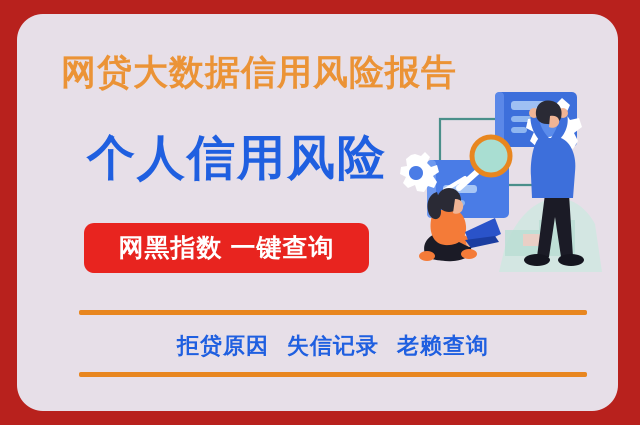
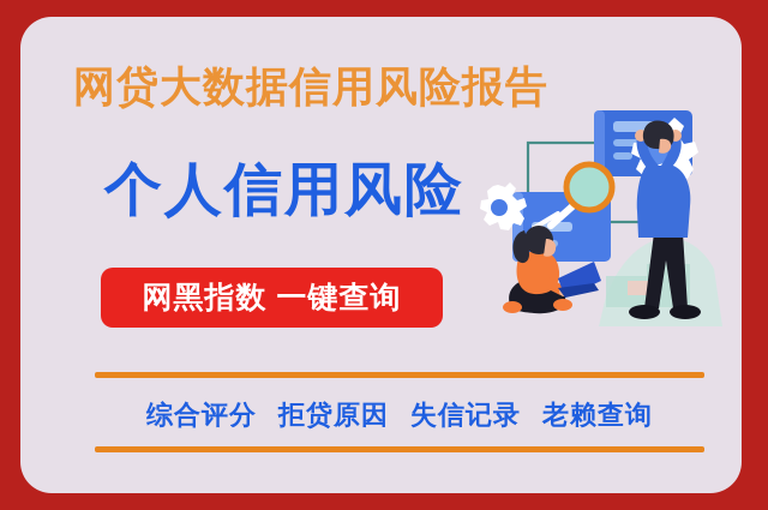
  网贷大数据信用风险报告
  个人信用风险
  网黑指数 一键查询
+ 综合评分
  拒贷原因
  失信记录
  老赖查询
